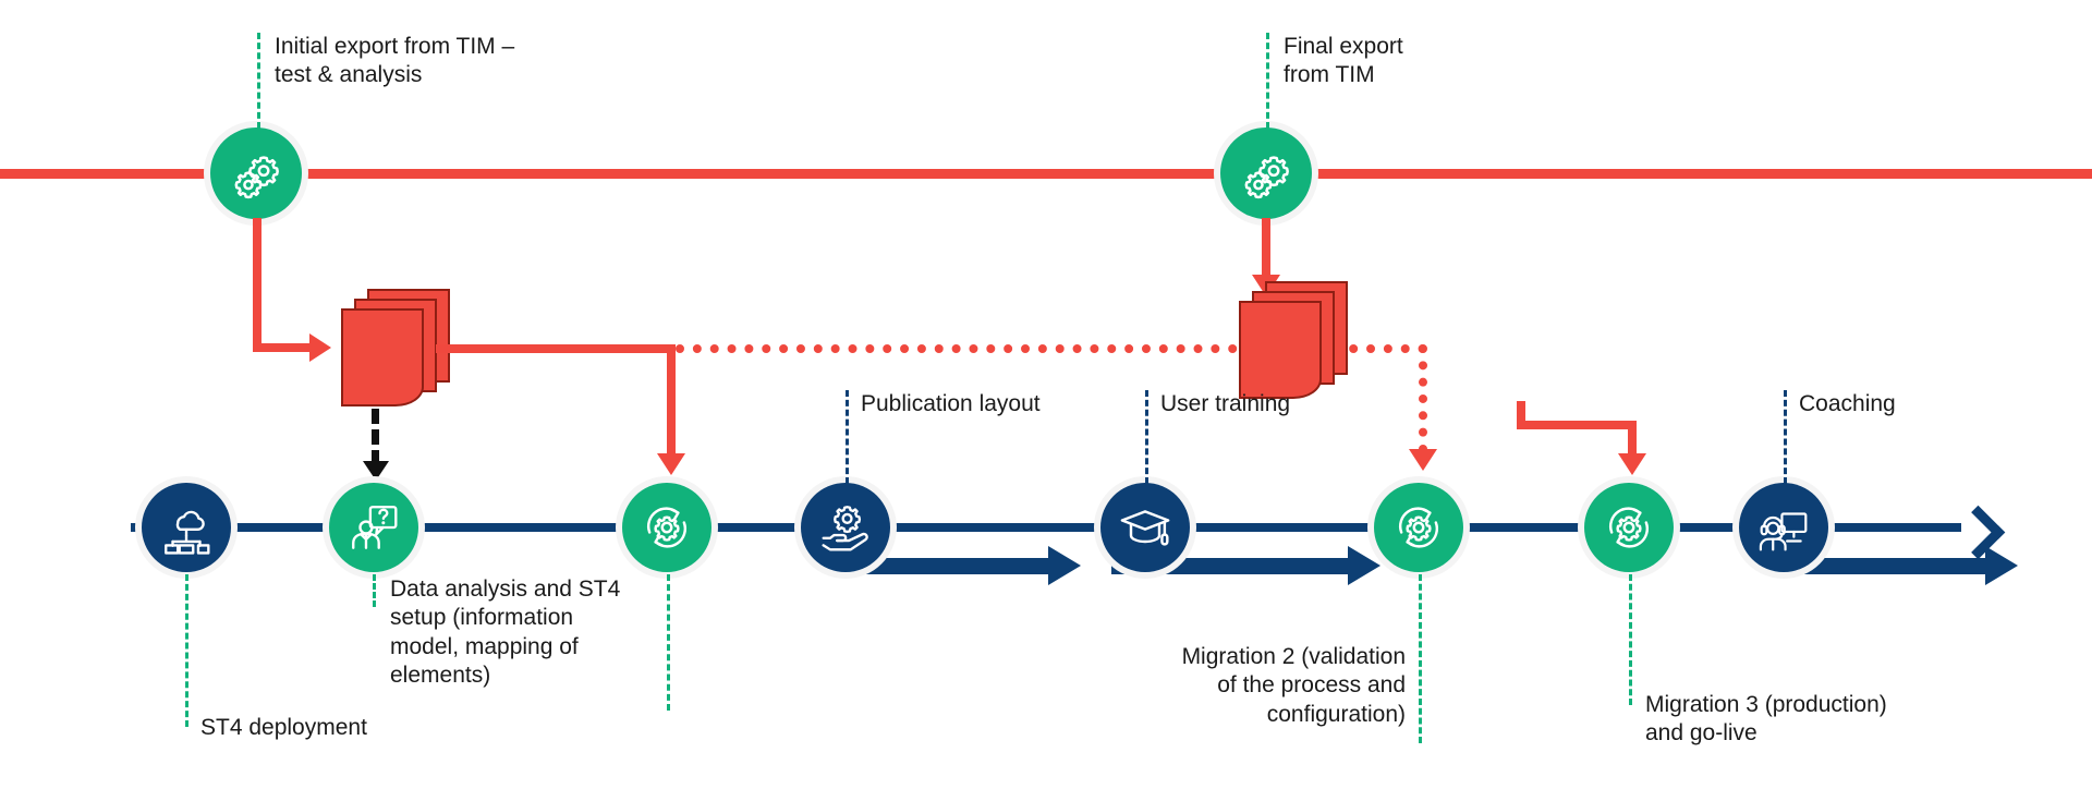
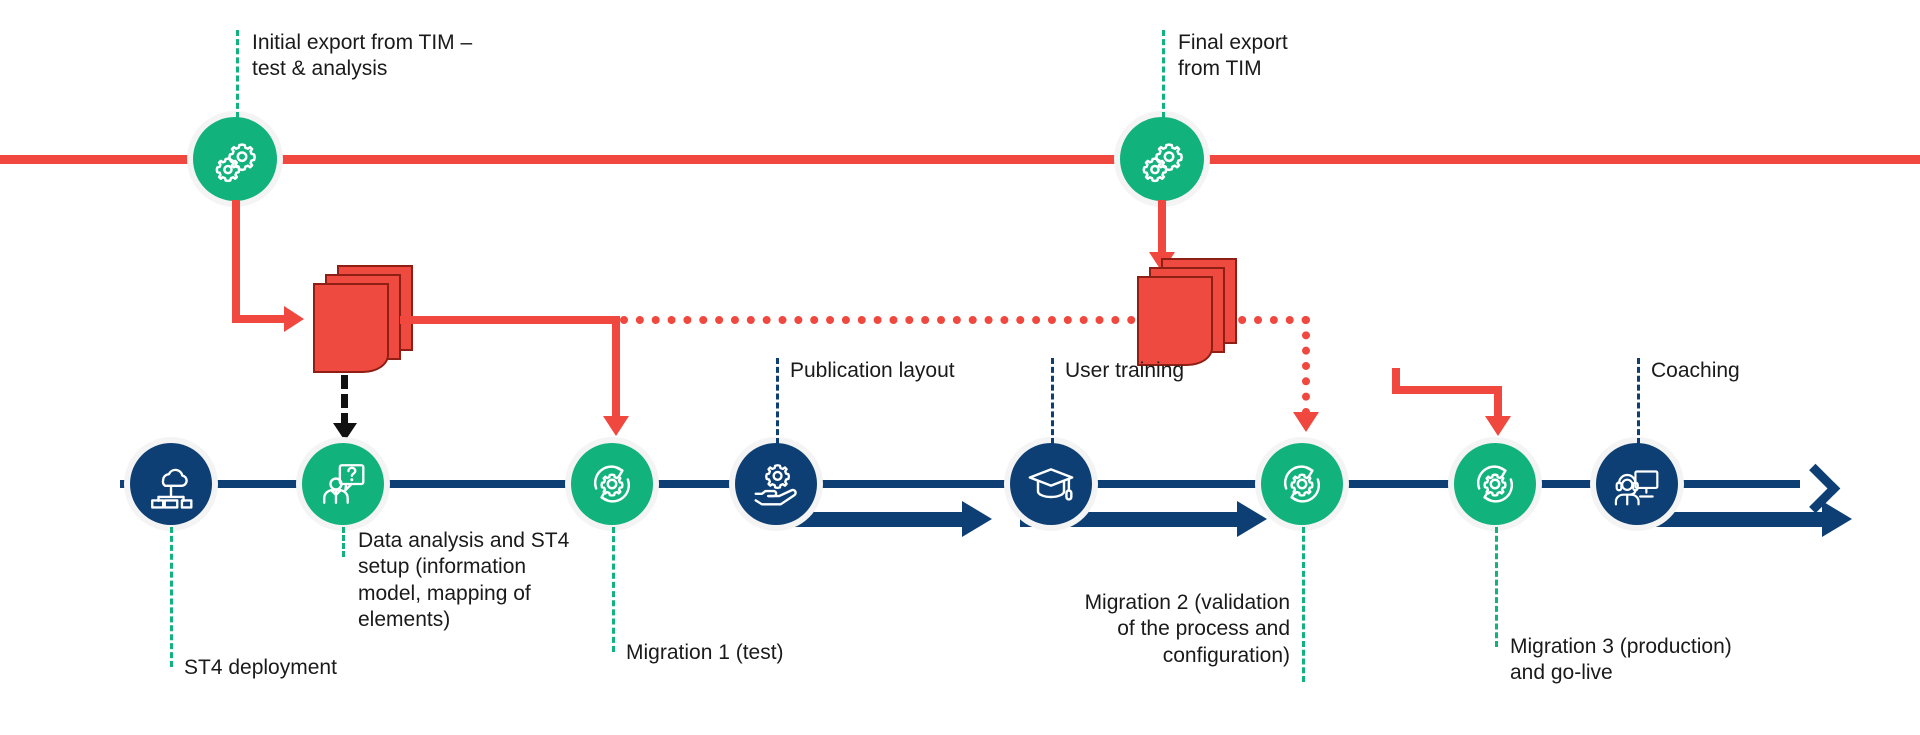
  Initial export from TIM –
  test & analysis
  Final export
  from TIM
  ST4 deployment
  Data analysis and ST4
  setup (information
  model, mapping of
  elements)
+ Migration 1 (test)
  Publication layout
  User training
  Migration 2 (validation
  of the process and
  configuration)
  Migration 3 (production)
  and go-live
  Coaching
